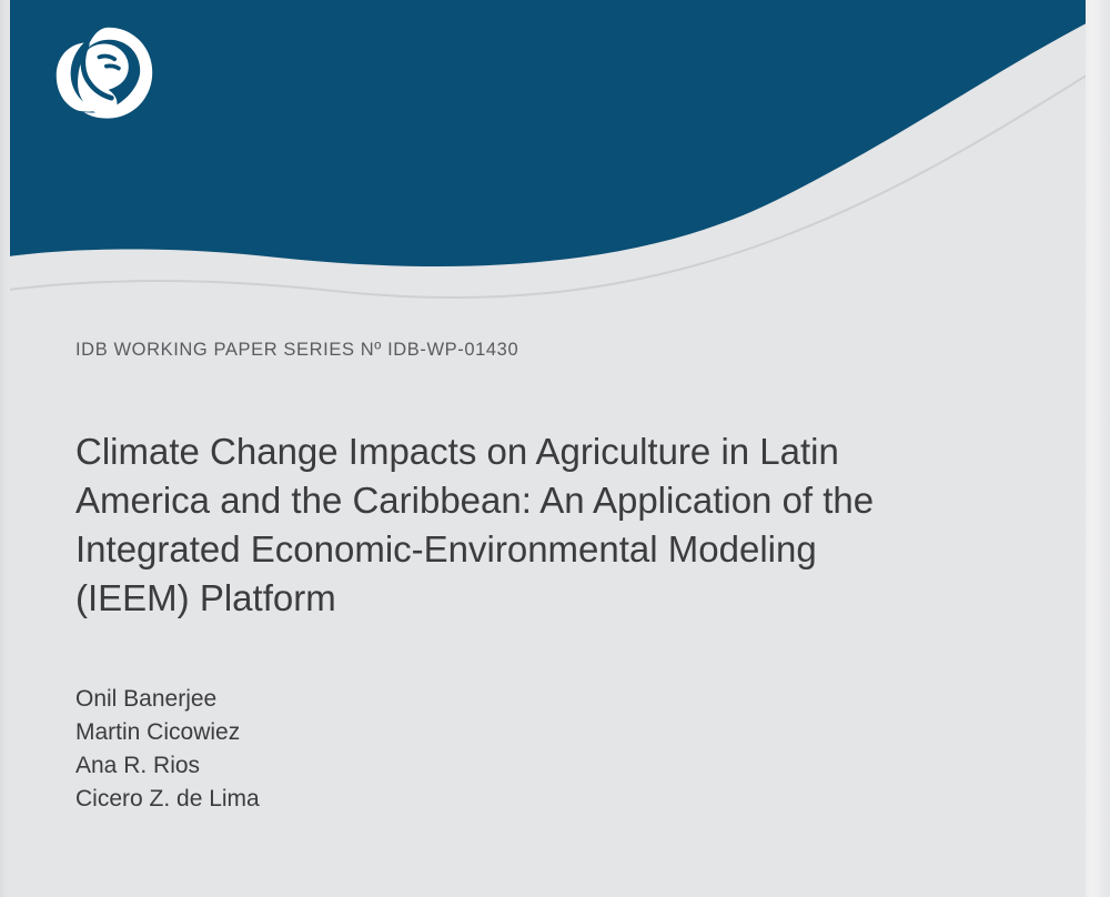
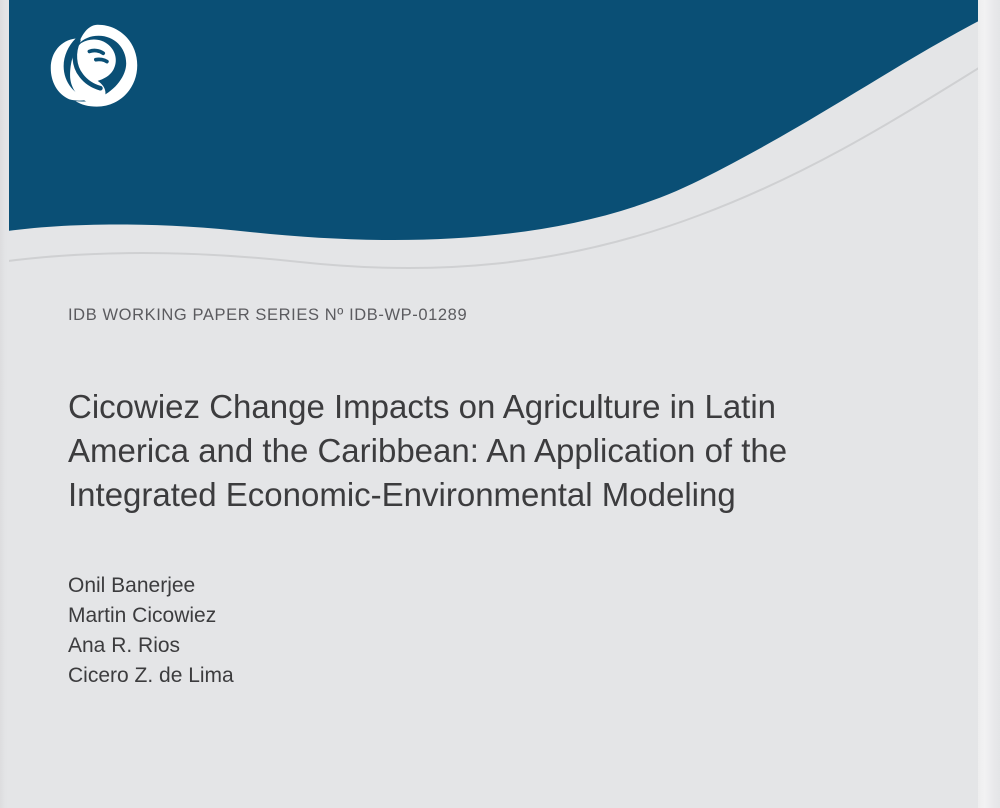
- IDB WORKING PAPER SERIES Nº IDB-WP-01430
+ IDB WORKING PAPER SERIES Nº IDB-WP-01289
- Climate Change Impacts on Agriculture in Latin
+ Cicowiez Change Impacts on Agriculture in Latin
  America and the Caribbean: An Application of the
  Integrated Economic-Environmental Modeling
- (IEEM) Platform
  Onil Banerjee
  Martin Cicowiez
  Ana R. Rios
  Cicero Z. de Lima
